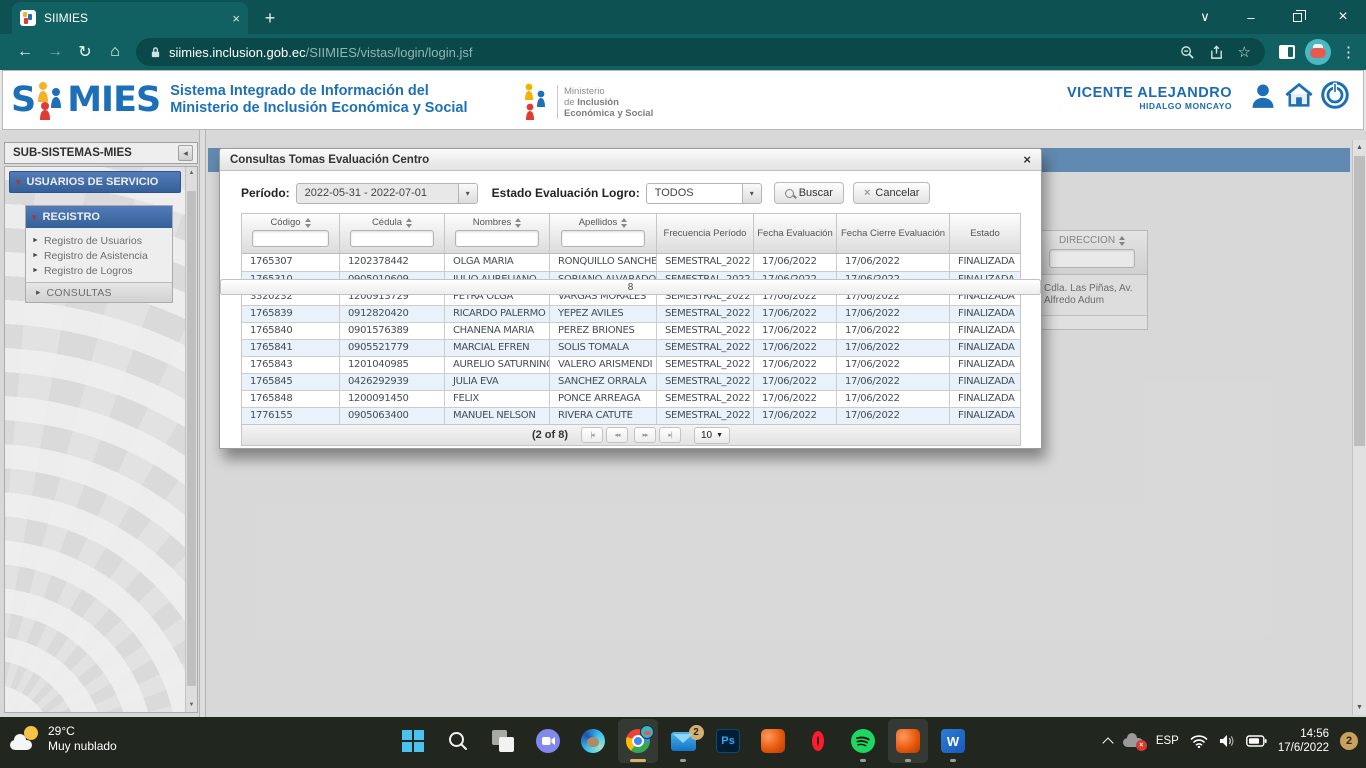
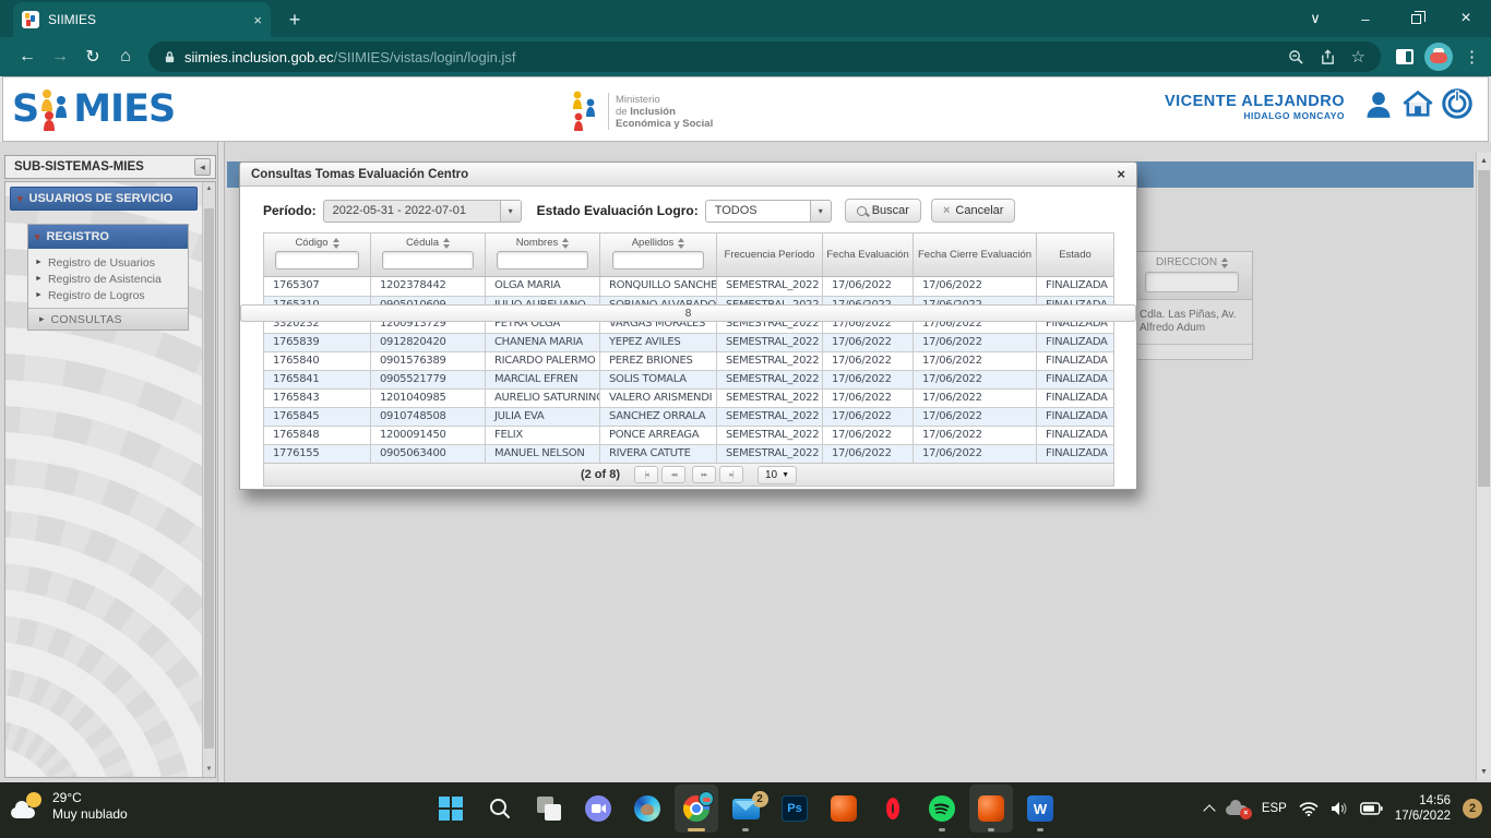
  SIIMIES
  ×
  +
  ∨
  –
  ×
  ←
  →
  ↻
  ⌂
  siimies.inclusion.gob.ec
  /SIIMIES/vistas/login/login.jsf
  ☆
  ⋮
  S
  MIES
- Sistema Integrado de Información del
- Ministerio de Inclusión Económica y Social
  Ministerio
  de Inclusión
  Económica y Social
  VICENTE ALEJANDRO
  HIDALGO MONCAYO
  SUB-SISTEMAS-MIES
  ◂
  ▾
  USUARIOS DE SERVICIO
  ▾
  REGISTRO
  Registro de Usuarios
  Registro de Asistencia
  Registro de Logros
  ▸
  CONSULTAS
  DIRECCION
  Cdla. Las Piñas, Av. Alfredo Adum
  Consultas Tomas Evaluación Centro
  ×
  Período:
  2022-05-31 - 2022-07-01
  ▾
  Estado Evaluación Logro:
  TODOS
  ▾
  Buscar
  ×
  Cancelar
  Código
  Cédula
  Nombres
  Apellidos
  Frecuencia Período
  Fecha Evaluación
  Fecha Cierre Evaluación
  Estado
  1765307
  1202378442
  OLGA MARIA
  RONQUILLO SANCHE
  SEMESTRAL_2022
  17/06/2022
  17/06/2022
  FINALIZADA
  3320232
  1200913729
  PETRA OLGA
  VARGAS MORALES
  SEMESTRAL_2022
  17/06/2022
  17/06/2022
  FINALIZADA
  1765839
  0912820420
- RICARDO PALERMO
+ CHANENA MARIA
  YEPEZ AVILES
  SEMESTRAL_2022
  17/06/2022
  17/06/2022
  FINALIZADA
  1765840
  0901576389
- CHANENA MARIA
+ RICARDO PALERMO
  PEREZ BRIONES
  SEMESTRAL_2022
  17/06/2022
  17/06/2022
  FINALIZADA
  1765841
  0905521779
  MARCIAL EFREN
  SOLIS TOMALA
  SEMESTRAL_2022
  17/06/2022
  17/06/2022
  FINALIZADA
  1765843
  1201040985
  AURELIO SATURNINO
  VALERO ARISMENDI
  SEMESTRAL_2022
  17/06/2022
  17/06/2022
  FINALIZADA
  1765845
- 0426292939
+ 0910748508
  JULIA EVA
  SANCHEZ ORRALA
  SEMESTRAL_2022
  17/06/2022
  17/06/2022
  FINALIZADA
  1765848
  1200091450
  FELIX
  PONCE ARREAGA
  SEMESTRAL_2022
  17/06/2022
  17/06/2022
  FINALIZADA
  1776155
  0905063400
  MANUEL NELSON
  RIVERA CATUTE
  SEMESTRAL_2022
  17/06/2022
  17/06/2022
  FINALIZADA
  (2 of 8)
  8
  10
  29°C
  Muy nublado
  2
  Ps
  W
  ESP
  14:56
  17/6/2022
  2
